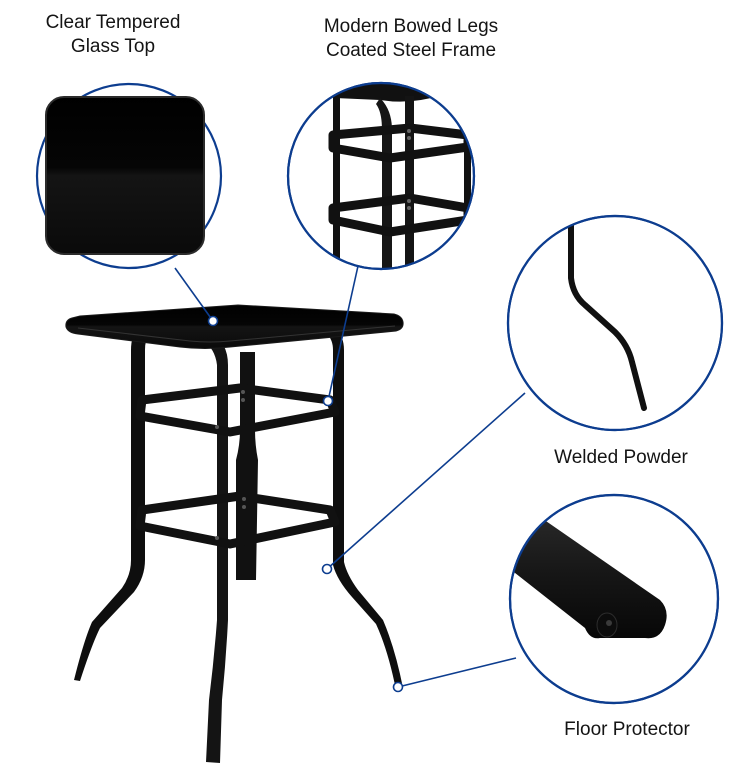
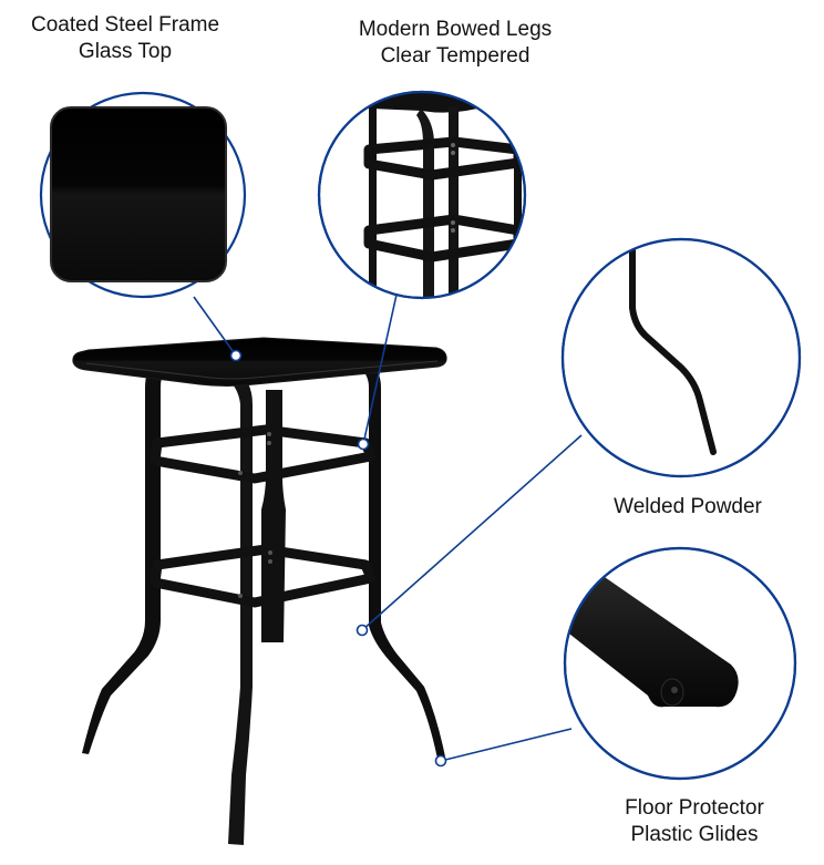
- Clear Tempered
+ Coated Steel Frame
  Glass Top
  Modern Bowed Legs
- Coated Steel Frame
+ Clear Tempered
  Welded Powder
  Floor Protector
+ Plastic Glides
